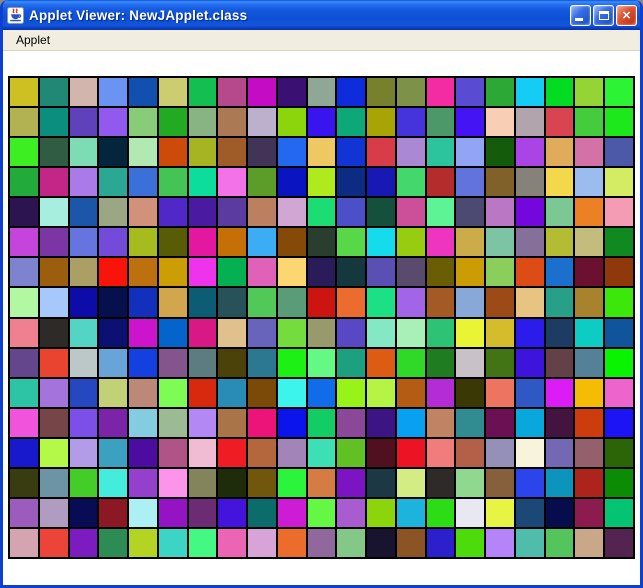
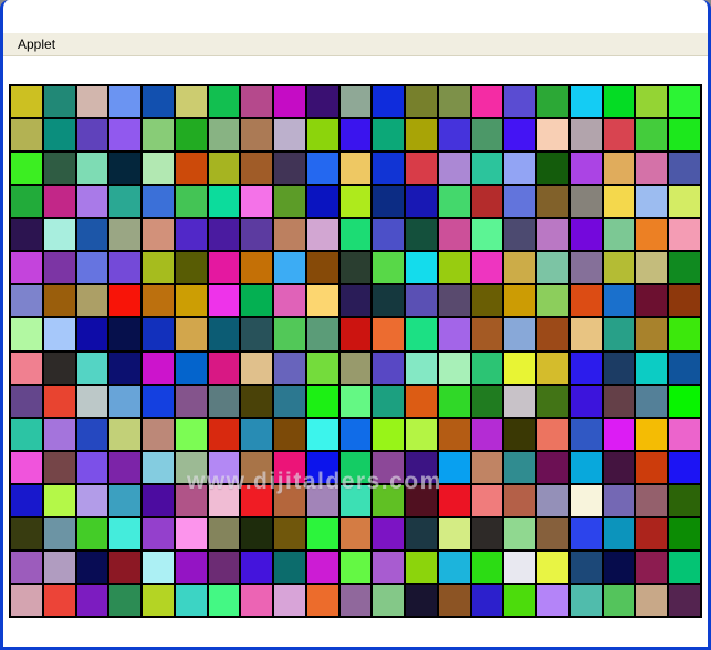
- Applet Viewer: NewJApplet.class
- ×
  Applet
+ www.dijitalders.com
